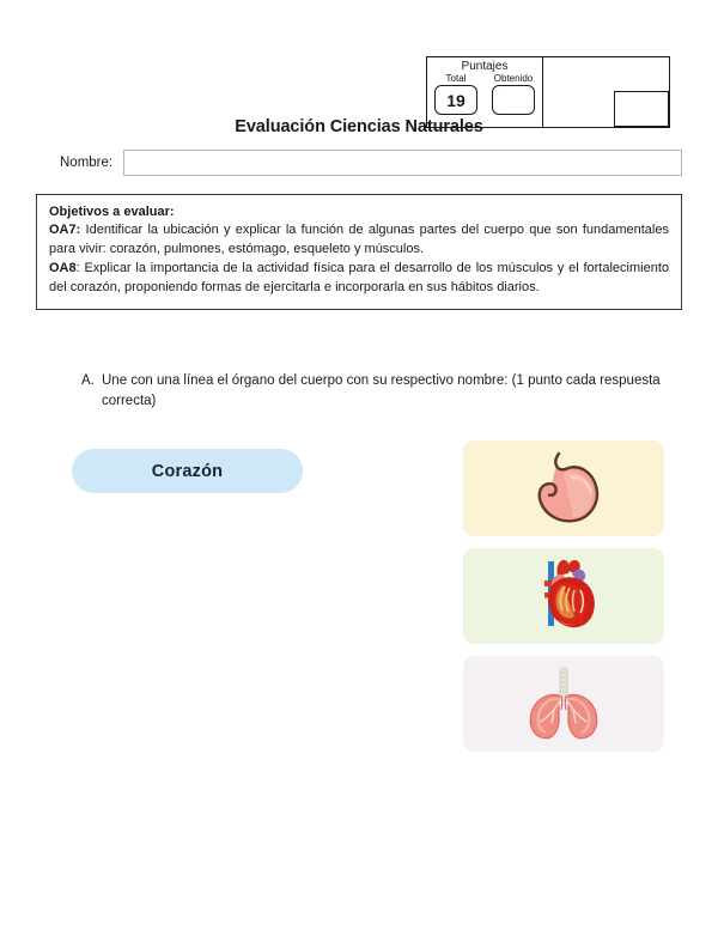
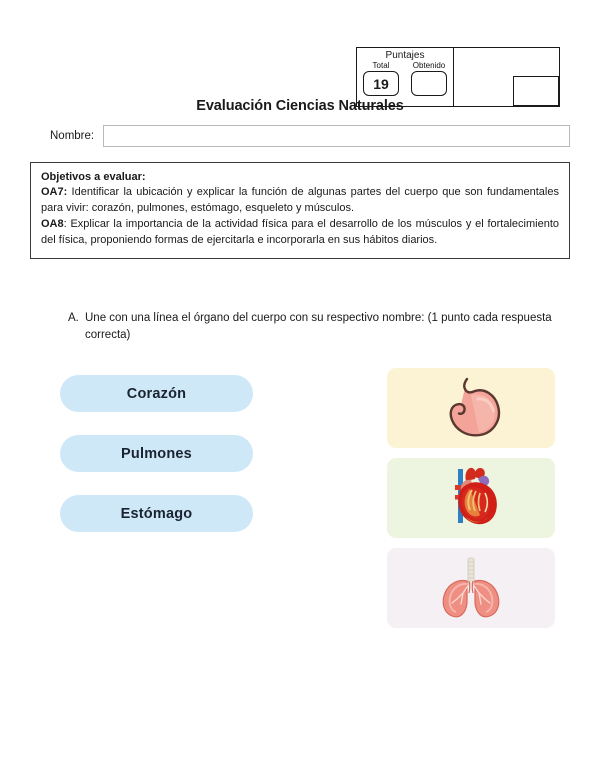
  Puntajes
  Total
  19
  Obtenido
  Evaluación Ciencias Naturales
  Nombre:
  Objetivos a evaluar:
  OA7: Identificar la ubicación y explicar la función de algunas partes del cuerpo que son fundamentales para vivir: corazón, pulmones, estómago, esqueleto y músculos.
- OA8: Explicar la importancia de la actividad física para el desarrollo de los músculos y el fortalecimiento del corazón, proponiendo formas de ejercitarla e incorporarla en sus hábitos diarios.
+ OA8: Explicar la importancia de la actividad física para el desarrollo de los músculos y el fortalecimiento del física, proponiendo formas de ejercitarla e incorporarla en sus hábitos diarios.
  A.
  Une con una línea el órgano del cuerpo con su respectivo nombre: (1 punto cada respuesta correcta)
  Corazón
+ Pulmones
+ Estómago
